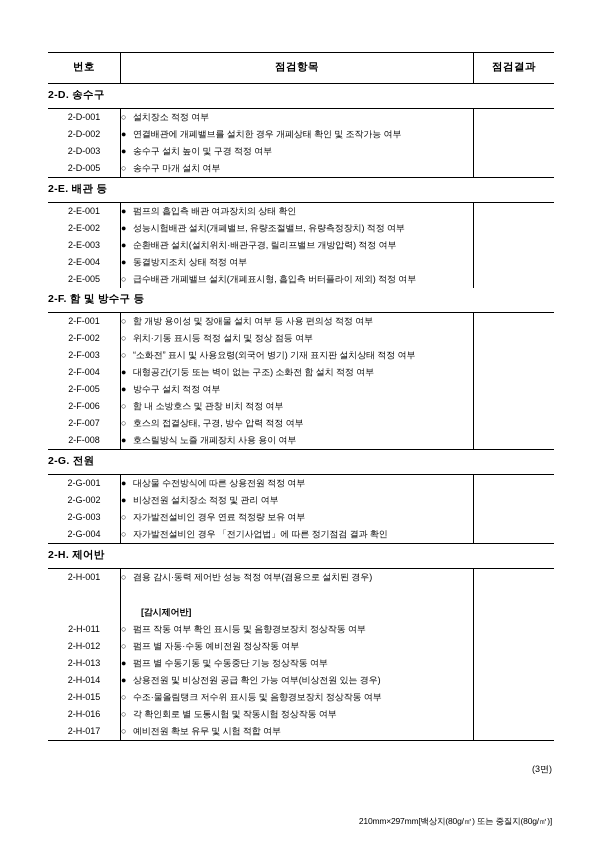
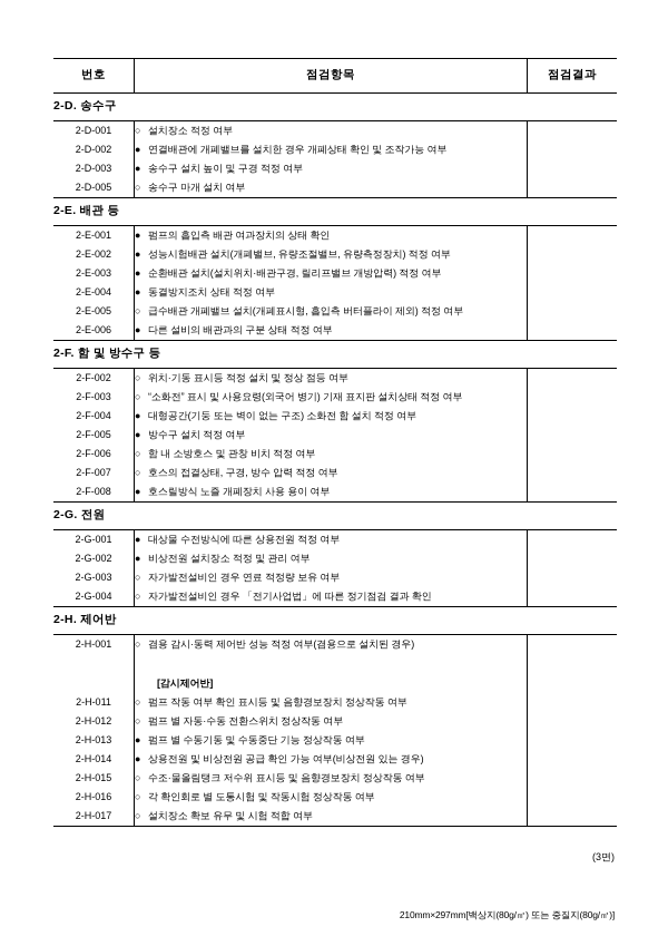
  번호	점검항목	점검결과
  2-D. 송수구
  2-D-001	○ 설치장소 적정 여부
  2-D-002	● 연결배관에 개폐밸브를 설치한 경우 개폐상태 확인 및 조작가능 여부
  2-D-003	● 송수구 설치 높이 및 구경 적정 여부
  2-D-005	○ 송수구 마개 설치 여부
  2-E. 배관 등
  2-E-001	● 펌프의 흡입측 배관 여과장치의 상태 확인
  2-E-002	● 성능시험배관 설치(개폐밸브, 유량조절밸브, 유량측정장치) 적정 여부
  2-E-003	● 순환배관 설치(설치위치·배관구경, 릴리프밸브 개방압력) 적정 여부
  2-E-004	● 동결방지조치 상태 적정 여부
  2-E-005	○ 급수배관 개폐밸브 설치(개폐표시형, 흡입측 버터플라이 제외) 적정 여부
+ 2-E-006	● 다른 설비의 배관과의 구분 상태 적정 여부
  2-F. 함 및 방수구 등
- 2-F-001	○ 함 개방 용이성 및 장애물 설치 여부 등 사용 편의성 적정 여부
  2-F-002	○ 위치·기동 표시등 적정 설치 및 정상 점등 여부
  2-F-003	○ “소화전” 표시 및 사용요령(외국어 병기) 기재 표지판 설치상태 적정 여부
  2-F-004	● 대형공간(기둥 또는 벽이 없는 구조) 소화전 함 설치 적정 여부
  2-F-005	● 방수구 설치 적정 여부
  2-F-006	○ 함 내 소방호스 및 관창 비치 적정 여부
  2-F-007	○ 호스의 접결상태, 구경, 방수 압력 적정 여부
  2-F-008	● 호스릴방식 노즐 개폐장치 사용 용이 여부
  2-G. 전원
  2-G-001	● 대상물 수전방식에 따른 상용전원 적정 여부
  2-G-002	● 비상전원 설치장소 적정 및 관리 여부
  2-G-003	○ 자가발전설비인 경우 연료 적정량 보유 여부
  2-G-004	○ 자가발전설비인 경우 「전기사업법」에 따른 정기점검 결과 확인
  2-H. 제어반
  2-H-001	○ 겸용 감시·동력 제어반 성능 적정 여부(겸용으로 설치된 경우)
  	[감시제어반]
  2-H-011	○ 펌프 작동 여부 확인 표시등 및 음향경보장치 정상작동 여부
- 2-H-012	○ 펌프 별 자동·수동 예비전원 정상작동 여부
+ 2-H-012	○ 펌프 별 자동·수동 전환스위치 정상작동 여부
  2-H-013	● 펌프 별 수동기동 및 수동중단 기능 정상작동 여부
  2-H-014	● 상용전원 및 비상전원 공급 확인 가능 여부(비상전원 있는 경우)
  2-H-015	○ 수조·물올림탱크 저수위 표시등 및 음향경보장치 정상작동 여부
  2-H-016	○ 각 확인회로 별 도통시험 및 작동시험 정상작동 여부
- 2-H-017	○ 예비전원 확보 유무 및 시험 적합 여부
+ 2-H-017	○ 설치장소 확보 유무 및 시험 적합 여부
  (3면)
  210mm×297mm[백상지(80g/㎡) 또는 중질지(80g/㎡)]
